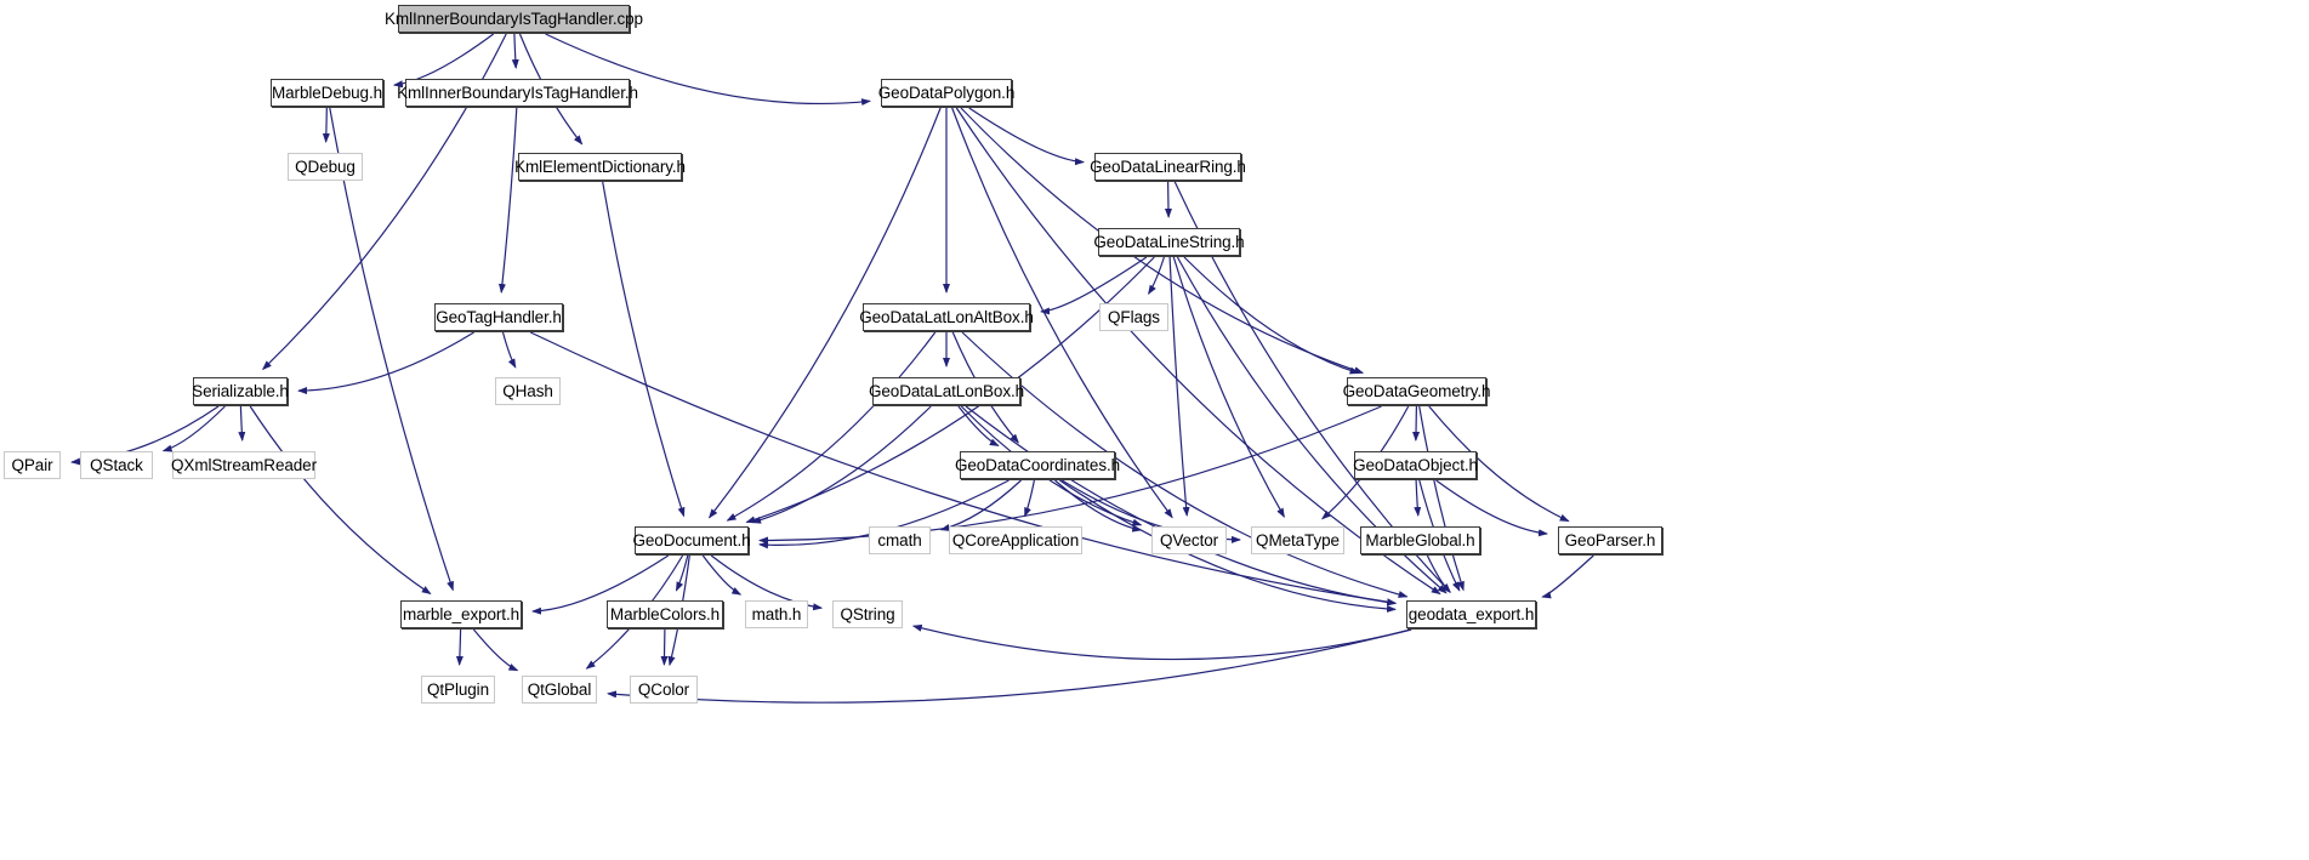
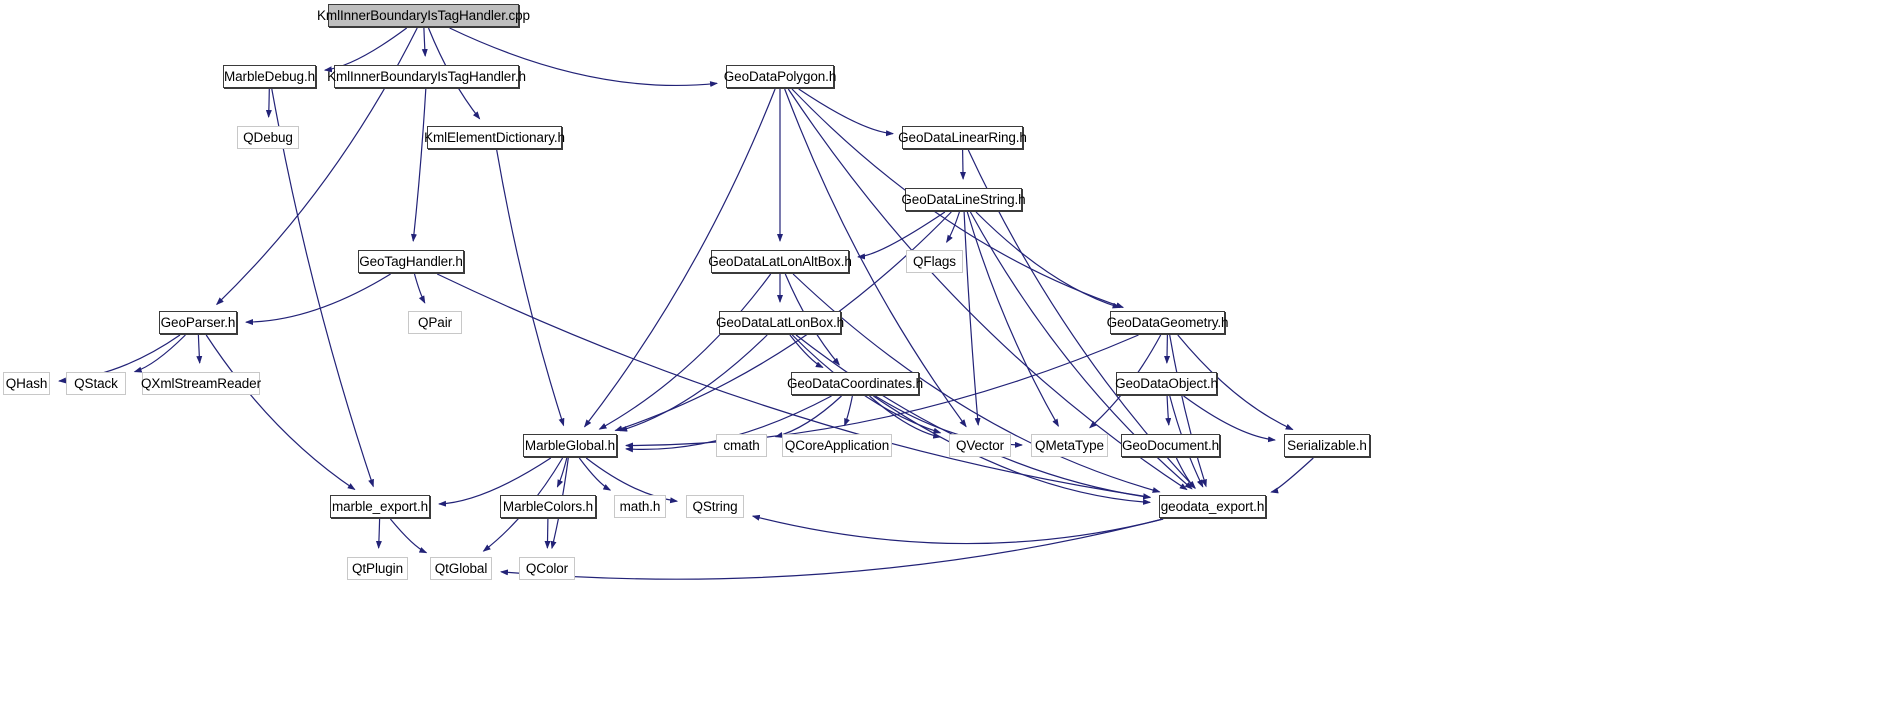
  KmlInnerBoundaryIsTagHandler.cpp
  MarbleDebug.h
  KmlInnerBoundaryIsTagHandler.h
  GeoDataPolygon.h
  QDebug
  KmlElementDictionary.h
  GeoDataLinearRing.h
  GeoDataLineString.h
  GeoTagHandler.h
  GeoDataLatLonAltBox.h
  QFlags
- Serializable.h
+ GeoParser.h
- QHash
+ QPair
  GeoDataLatLonBox.h
  GeoDataGeometry.h
- QPair
+ QHash
  QStack
  QXmlStreamReader
  GeoDataCoordinates.h
  GeoDataObject.h
- GeoDocument.h
+ MarbleGlobal.h
  cmath
  QCoreApplication
  QVector
  QMetaType
- MarbleGlobal.h
+ GeoDocument.h
- GeoParser.h
+ Serializable.h
  marble_export.h
  MarbleColors.h
  math.h
  QString
  geodata_export.h
  QtPlugin
  QtGlobal
  QColor
